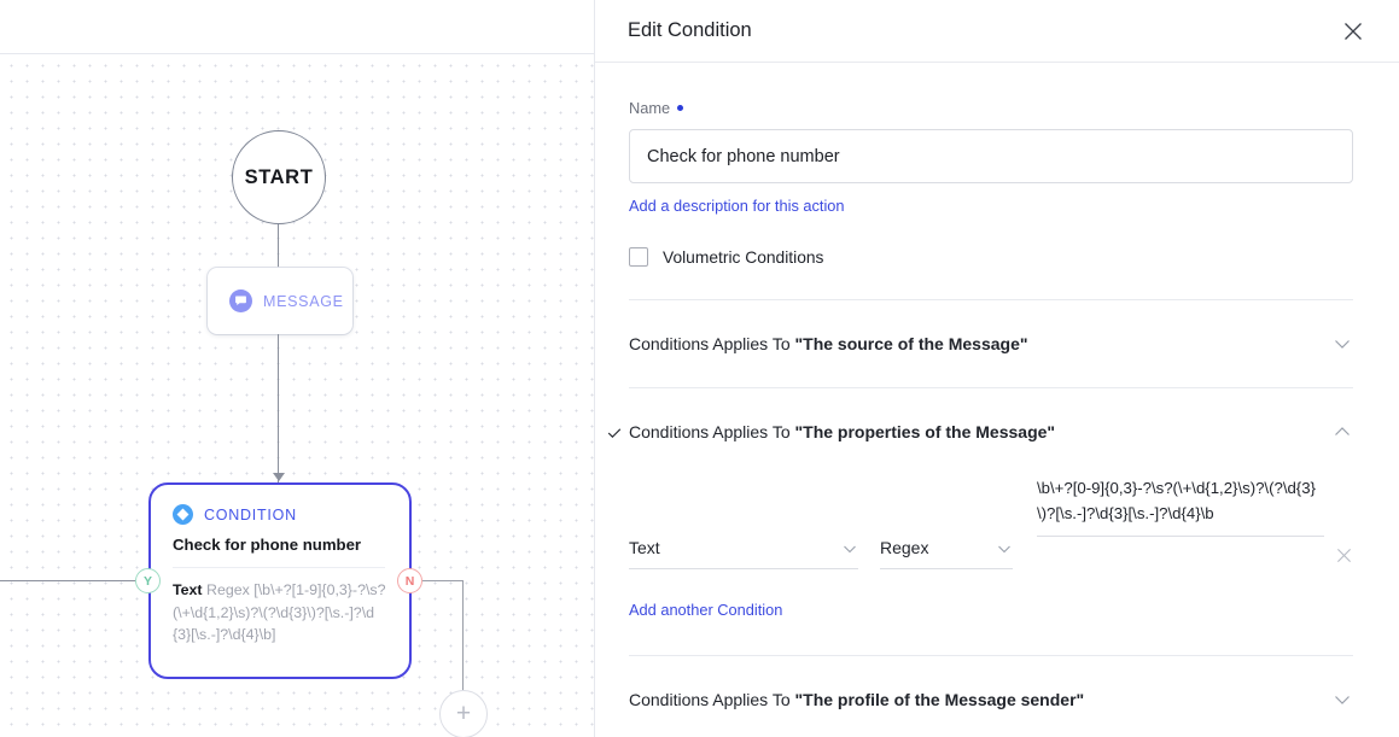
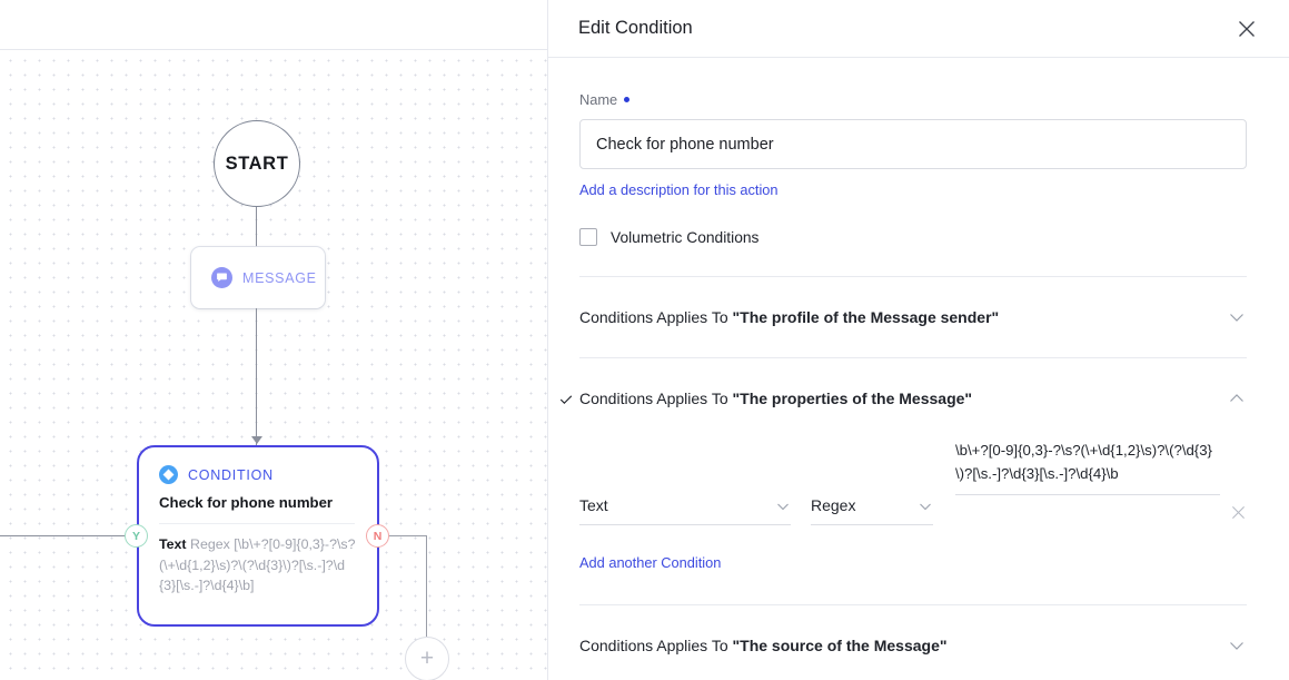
  START
  MESSAGE
  CONDITION
  Check for phone number
- Text Regex [\b\+?[1-9]{0,3}-?\s?(\+\d{1,2}\s)?\(?\d{3}\)?[\s.-]?\d{3}[\s.-]?\d{4}\b]
+ Text Regex [\b\+?[0-9]{0,3}-?\s?(\+\d{1,2}\s)?\(?\d{3}\)?[\s.-]?\d{3}[\s.-]?\d{4}\b]
  Y
  N
  +
  Edit Condition
  Name
  Check for phone number Add a description for this action
  Volumetric Conditions
- Conditions Applies To "The source of the Message"
+ Conditions Applies To "The profile of the Message sender"
  Conditions Applies To "The properties of the Message"
  Text
  Regex
  \b\+?[0-9]{0,3}-?\s?(\+\d{1,2}\s)?\(?\d{3}\)?[\s.-]?\d{3}[\s.-]?\d{4}\b
  Add another Condition
- Conditions Applies To "The profile of the Message sender"
+ Conditions Applies To "The source of the Message"
